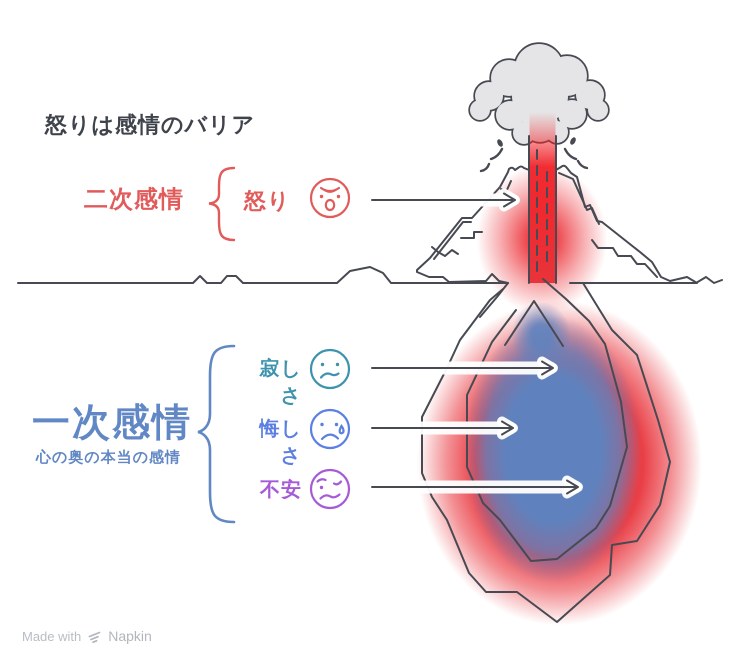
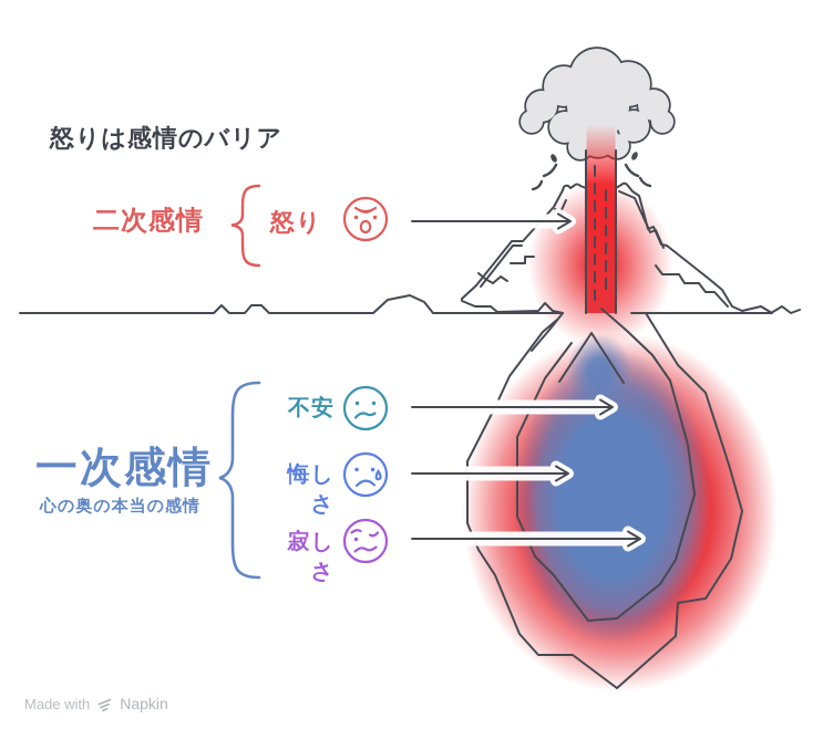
  怒りは感情のバリア
  二次感情
  怒り
  一次感情
  心の奥の本当の感情
- 寂しさ
+ 不安
  悔しさ
- 不安
+ 寂しさ
  Made with
  Napkin
